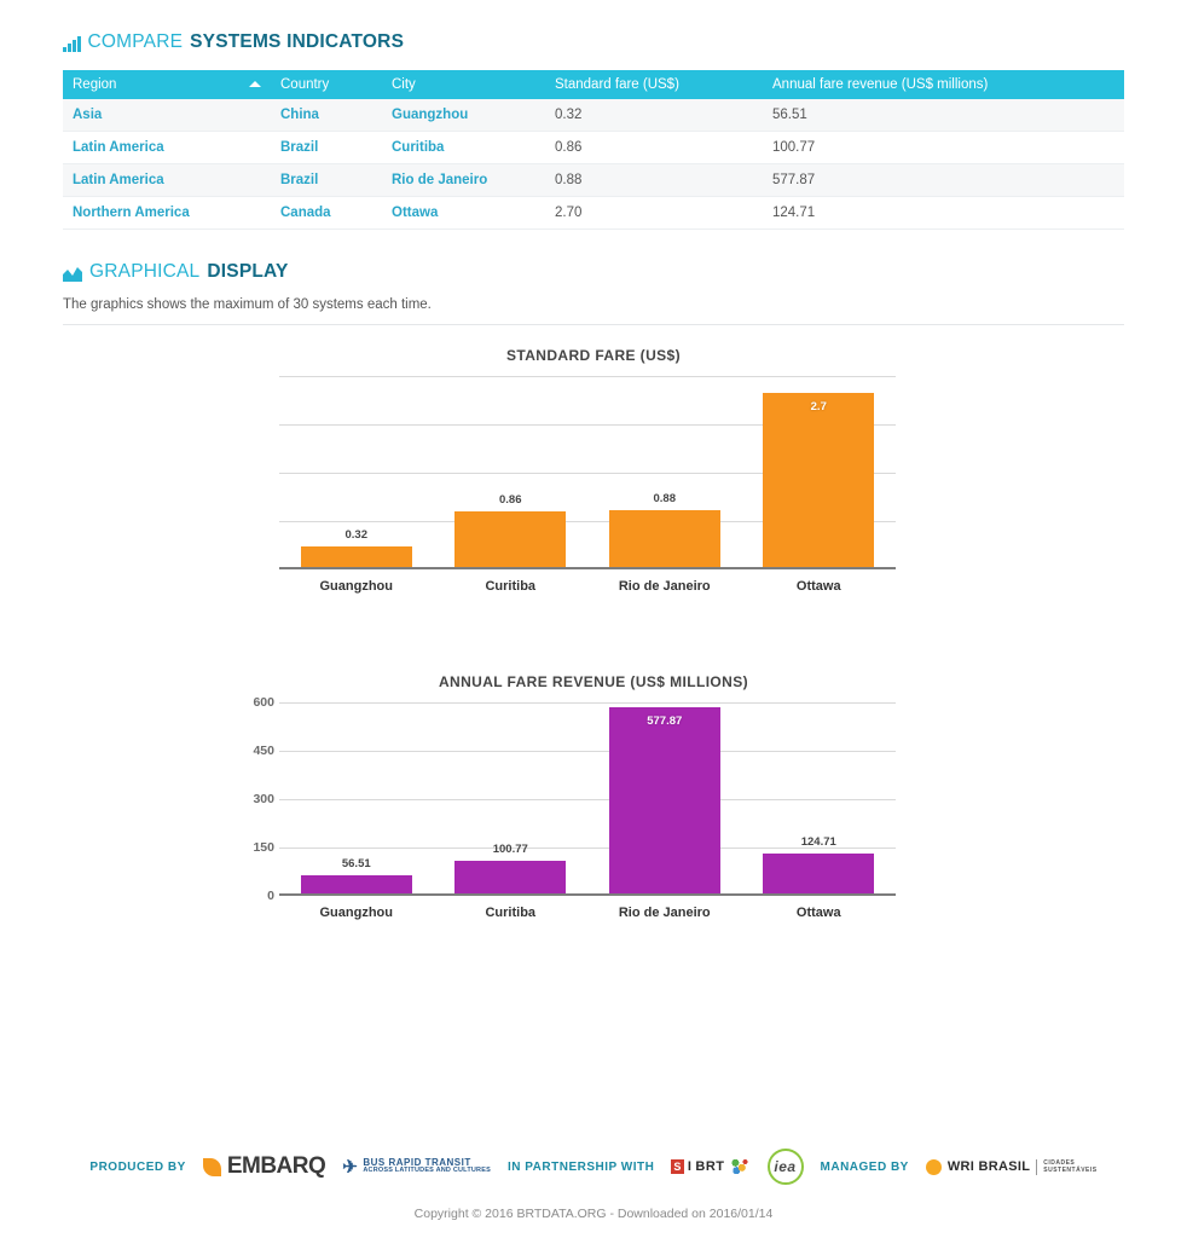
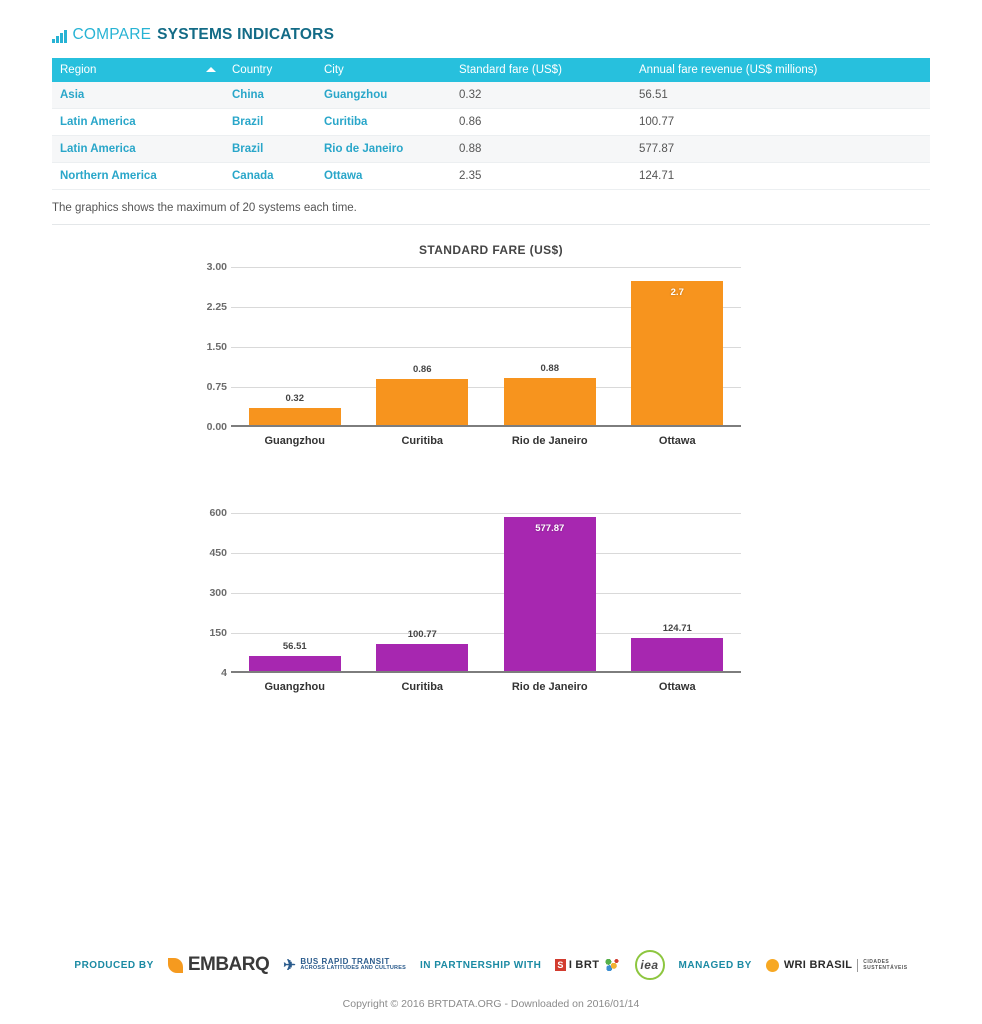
  COMPARE
  SYSTEMS INDICATORS
  Region	Country	City	Standard fare (US$)	Annual fare revenue (US$ millions)
  Asia	China	Guangzhou	0.32	56.51
  Latin America	Brazil	Curitiba	0.86	100.77
  Latin America	Brazil	Rio de Janeiro	0.88	577.87
- Northern America	Canada	Ottawa	2.70	124.71
+ Northern America	Canada	Ottawa	2.35	124.71
- GRAPHICAL
- DISPLAY
- The graphics shows the maximum of 30 systems each time.
+ The graphics shows the maximum of 20 systems each time.
  STANDARD FARE (US$)
+ 3.00
+ 2.25
+ 1.50
+ 0.75
+ 0.00
  0.32
  0.86
  0.88
  2.7
  Guangzhou
  Curitiba
  Rio de Janeiro
  Ottawa
- ANNUAL FARE REVENUE (US$ MILLIONS)
  600
  450
  300
  150
- 0
+ 4
  56.51
  100.77
  577.87
  124.71
  Guangzhou
  Curitiba
  Rio de Janeiro
  Ottawa
  PRODUCED BY
  EMBARQ
  ✈
  BUS RAPID TRANSIT
  IN PARTNERSHIP WITH
  S
  I
  BRT
  iea
  MANAGED BY
  WRI BRASIL
  Copyright © 2016 BRTDATA.ORG - Downloaded on 2016/01/14
